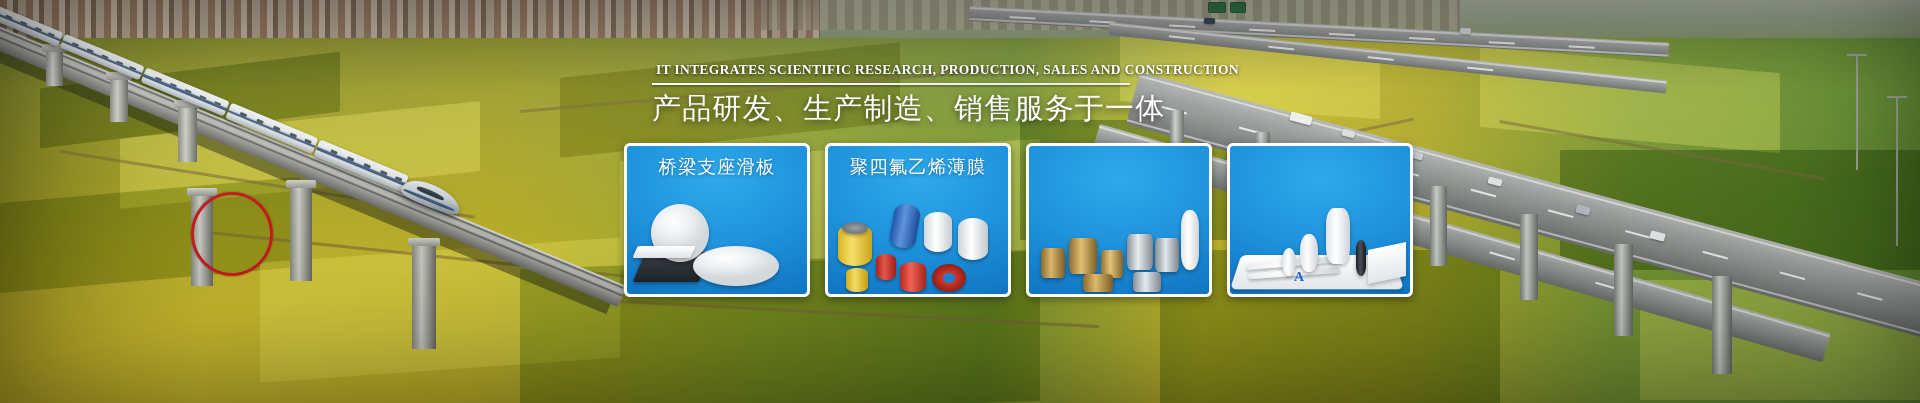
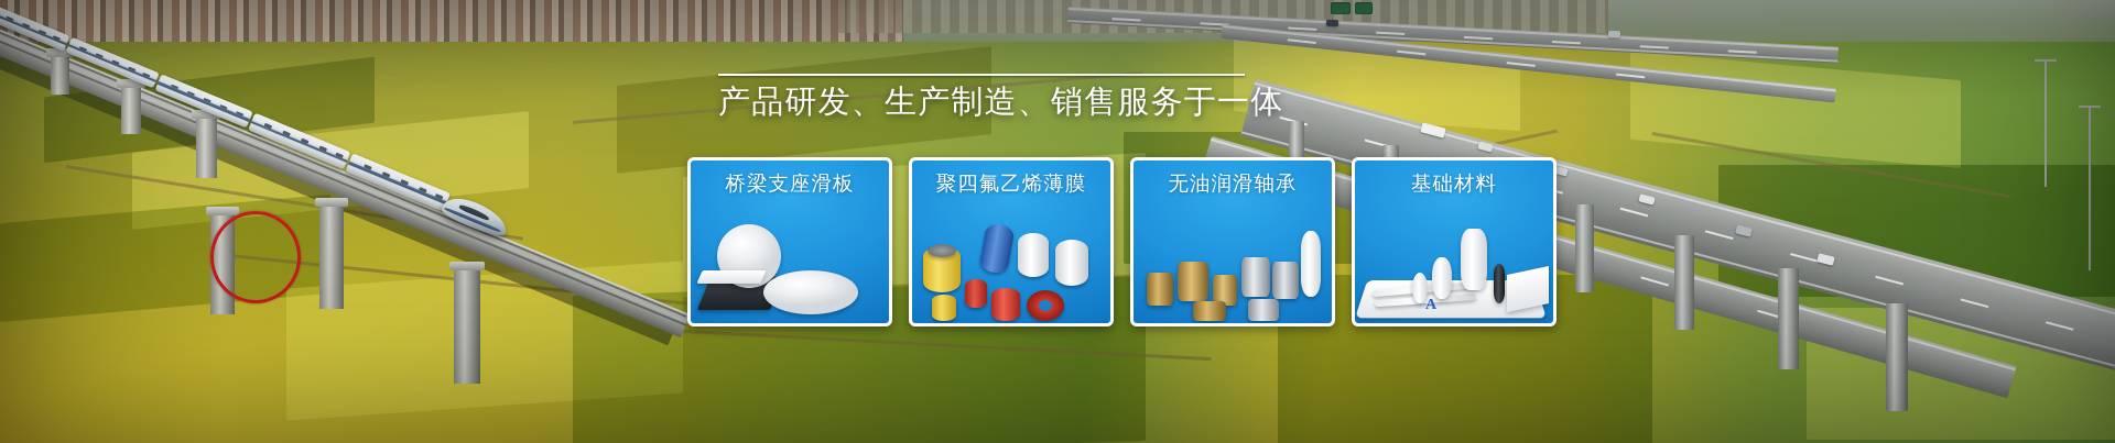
- IT INTEGRATES SCIENTIFIC RESEARCH, PRODUCTION, SALES AND CONSTRUCTION
  产品研发、生产制造、销售服务于一体
  桥梁支座滑板
  聚四氟乙烯薄膜
+ 无油润滑轴承
+ 基础材料
  A
